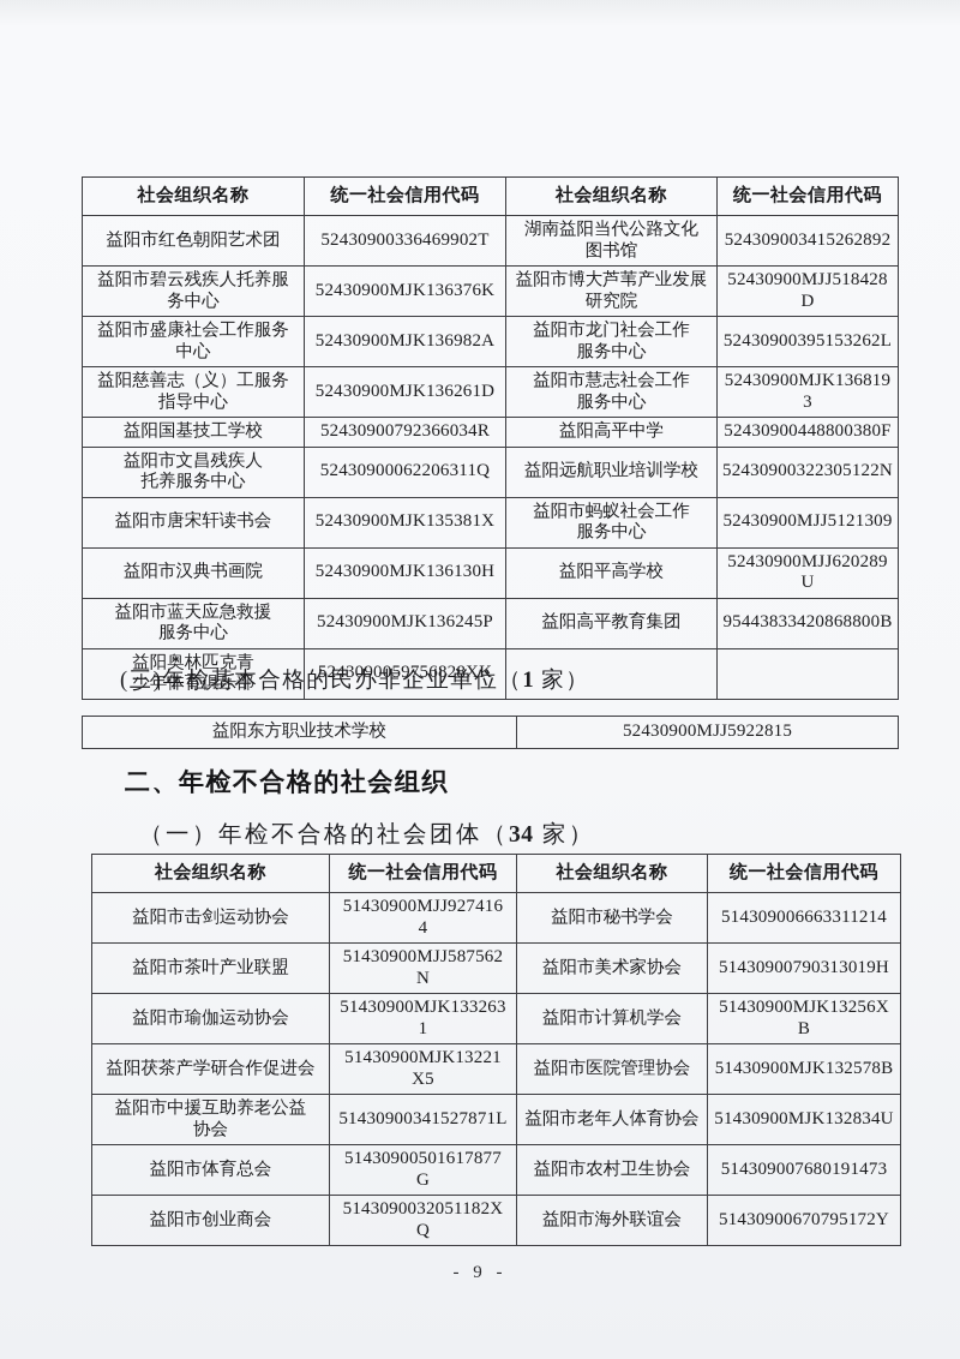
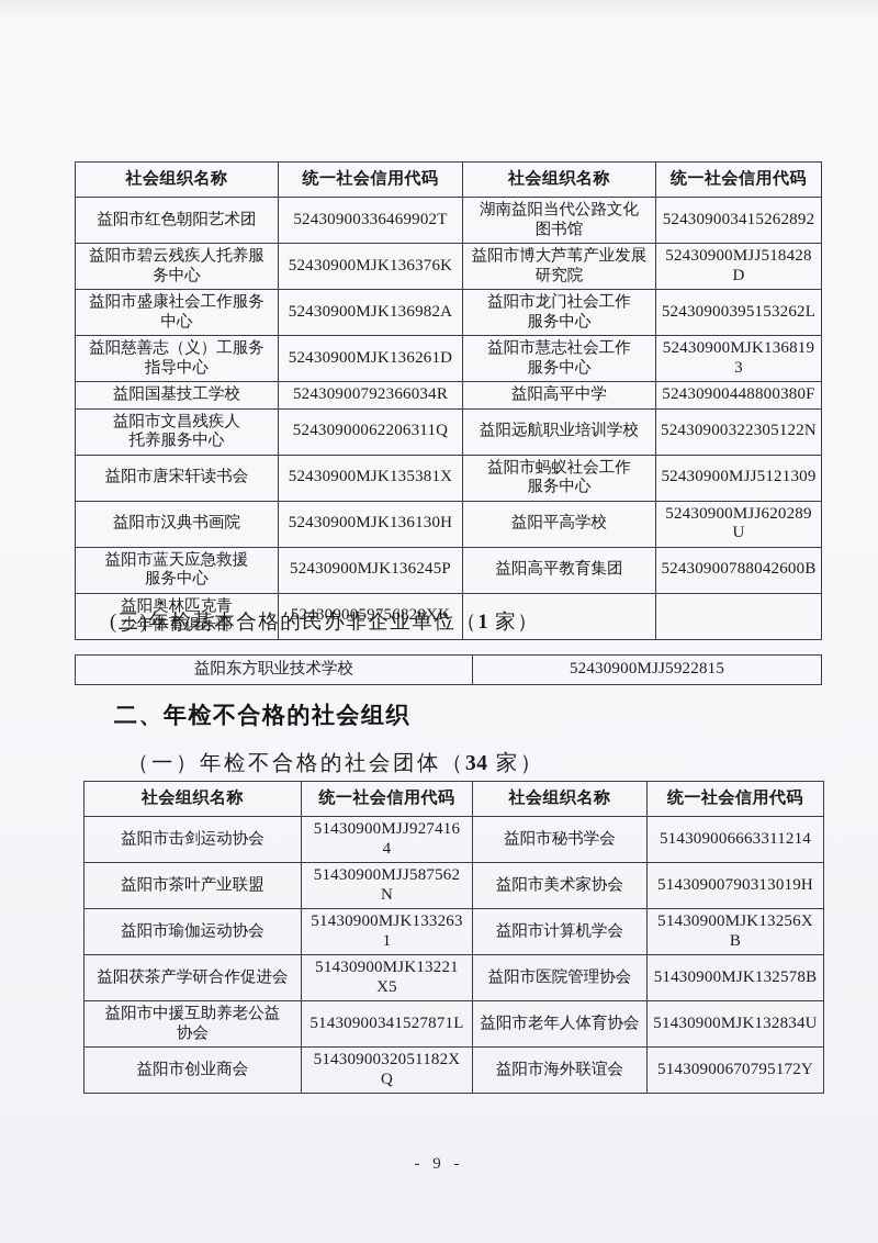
  社会组织名称	统一社会信用代码	社会组织名称	统一社会信用代码
  益阳市红色朝阳艺术团	52430900336469902T	湖南益阳当代公路文化 图书馆	524309003415262892
  益阳市碧云残疾人托养服 务中心	52430900MJK136376K	益阳市博大芦苇产业发展 研究院	52430900MJJ518428 D
  益阳市盛康社会工作服务 中心	52430900MJK136982A	益阳市龙门社会工作 服务中心	52430900395153262L
  益阳慈善志（义）工服务 指导中心	52430900MJK136261D	益阳市慧志社会工作 服务中心	52430900MJK136819 3
  益阳国基技工学校	52430900792366034R	益阳高平中学	52430900448800380F
  益阳市文昌残疾人 托养服务中心	52430900062206311Q	益阳远航职业培训学校	52430900322305122N
  益阳市唐宋轩读书会	52430900MJK135381X	益阳市蚂蚁社会工作 服务中心	52430900MJJ5121309
  益阳市汉典书画院	52430900MJK136130H	益阳平高学校	52430900MJJ620289 U
- 益阳市蓝天应急救援 服务中心	52430900MJK136245P	益阳高平教育集团	95443833420868800B
+ 益阳市蓝天应急救援 服务中心	52430900MJK136245P	益阳高平教育集团	52430900788042600B
  益阳奥林匹克青 少年体育俱乐部	5243090059756828XK
  (三)年检基本合格的民办非企业单位（1 家）
  益阳东方职业技术学校	52430900MJJ5922815
  二、年检不合格的社会组织
  （一）年检不合格的社会团体（34 家）
  社会组织名称	统一社会信用代码	社会组织名称	统一社会信用代码
  益阳市击剑运动协会	51430900MJJ927416 4	益阳市秘书学会	514309006663311214
  益阳市茶叶产业联盟	51430900MJJ587562 N	益阳市美术家协会	51430900790313019H
  益阳市瑜伽运动协会	51430900MJK133263 1	益阳市计算机学会	51430900MJK13256X B
  益阳茯茶产学研合作促进会	51430900MJK13221 X5	益阳市医院管理协会	51430900MJK132578B
  益阳市中援互助养老公益 协会	51430900341527871L	益阳市老年人体育协会	51430900MJK132834U
- 益阳市体育总会	51430900501617877 G	益阳市农村卫生协会	514309007680191473
  益阳市创业商会	5143090032051182X Q	益阳市海外联谊会	51430900670795172Y
  - 9 -
